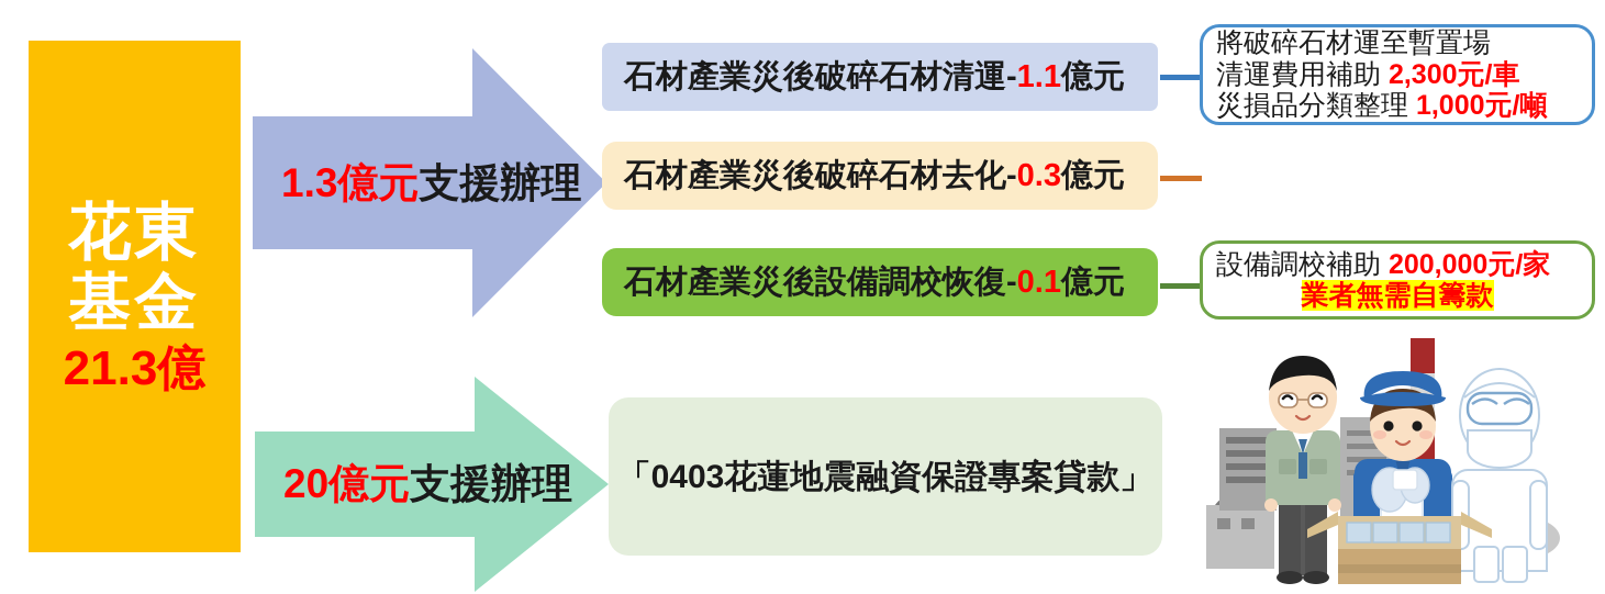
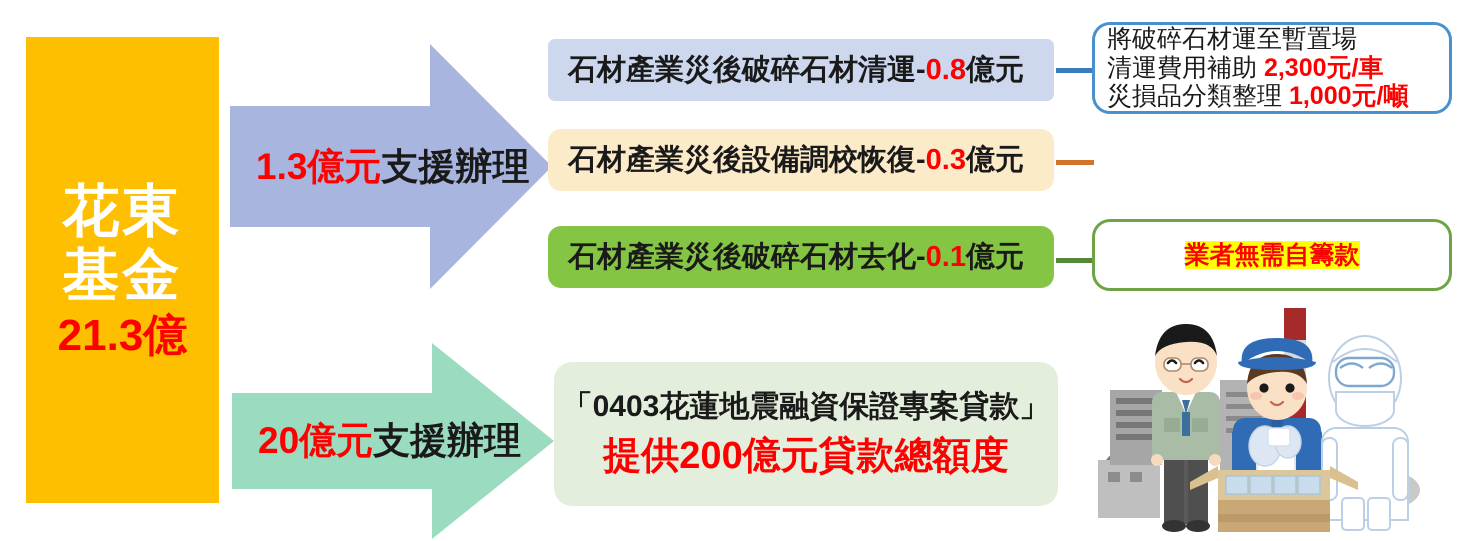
  花東
  基金
  21.3億
  1.3億元支援辦理
  20億元支援辦理
  石材產業災後破碎石材清運-
- 1.1
+ 0.8
  億元
- 石材產業災後破碎石材去化-
+ 石材產業災後設備調校恢復-
  0.3
  億元
- 石材產業災後設備調校恢復-
+ 石材產業災後破碎石材去化-
  0.1
  億元
  將破碎石材運至暫置場
  清運費用補助 2,300元/車
  災損品分類整理 1,000元/噸
- 設備調校補助 200,000元/家
  業者無需自籌款
  「0403花蓮地震融資保證專案貸款」
+ 提供200億元貸款總額度
